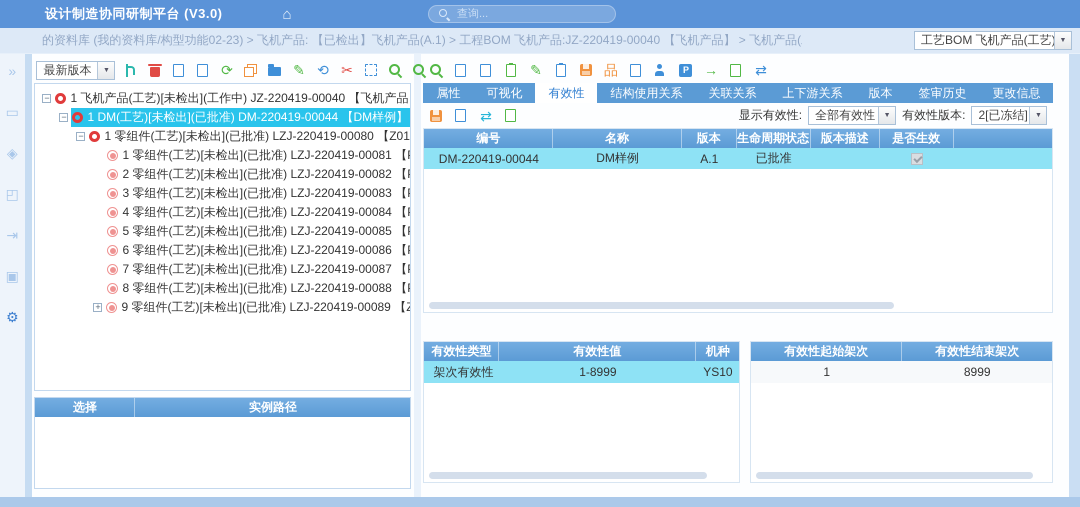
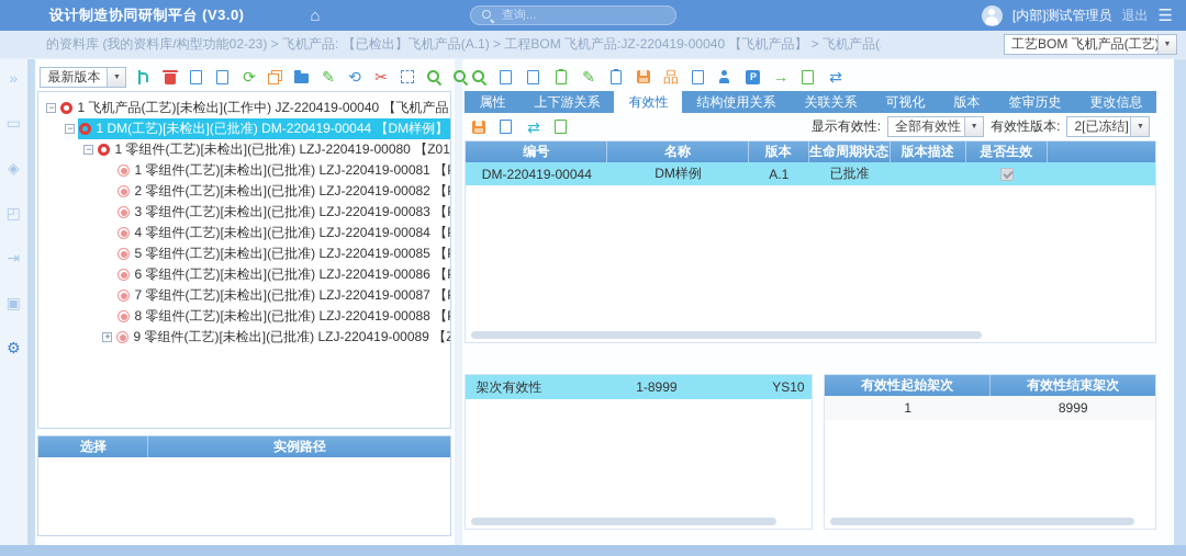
  设计制造协同研制平台 (V3.0)
  ⌂
  查询...
+ [内部]测试管理员
+ 退出
+ ☰
  »
  ▭
  ◈
  ◰
  ⇥
  ▣
  ⚙
  最新版本
  ⟳
  ✎
  ⟲
  ✂
  −
  1 飞机产品(工艺)[未检出](工作中) JZ-220419-00040 【飞机产品
  −
  1 DM(工艺)[未检出](已批准) DM-220419-00044 【DM样例】
  −
  1 零组件(工艺)[未检出](已批准) LZJ-220419-00080 【Z01
  1 零组件(工艺)[未检出](已批准) LZJ-220419-00081 【
  2 零组件(工艺)[未检出](已批准) LZJ-220419-00082 【
  3 零组件(工艺)[未检出](已批准) LZJ-220419-00083 【
  4 零组件(工艺)[未检出](已批准) LZJ-220419-00084 【
  5 零组件(工艺)[未检出](已批准) LZJ-220419-00085 【
  6 零组件(工艺)[未检出](已批准) LZJ-220419-00086 【
  7 零组件(工艺)[未检出](已批准) LZJ-220419-00087 【
  8 零组件(工艺)[未检出](已批准) LZJ-220419-00088 【
  +
  9 零组件(工艺)[未检出](已批准) LZJ-220419-00089 【Z
  选择
  实例路径
  ✎
  品
  →
  ⇄
  属性
- 可视化
+ 上下游关系
  有效性
  结构使用关系
  关联关系
- 上下游关系
+ 可视化
  版本
  签审历史
  更改信息
  ⇄
  显示有效性:
  全部有效性
  有效性版本:
  2[已冻结]
  编号
  名称
  版本
  生命周期状态
  版本描述
  是否生效
  DM-220419-00044
  DM样例
  A.1
  已批准
- 有效性类型
- 有效性值
- 机种
  架次有效性
  1-8999
  YS10
  有效性起始架次
  有效性结束架次
  1
  8999
